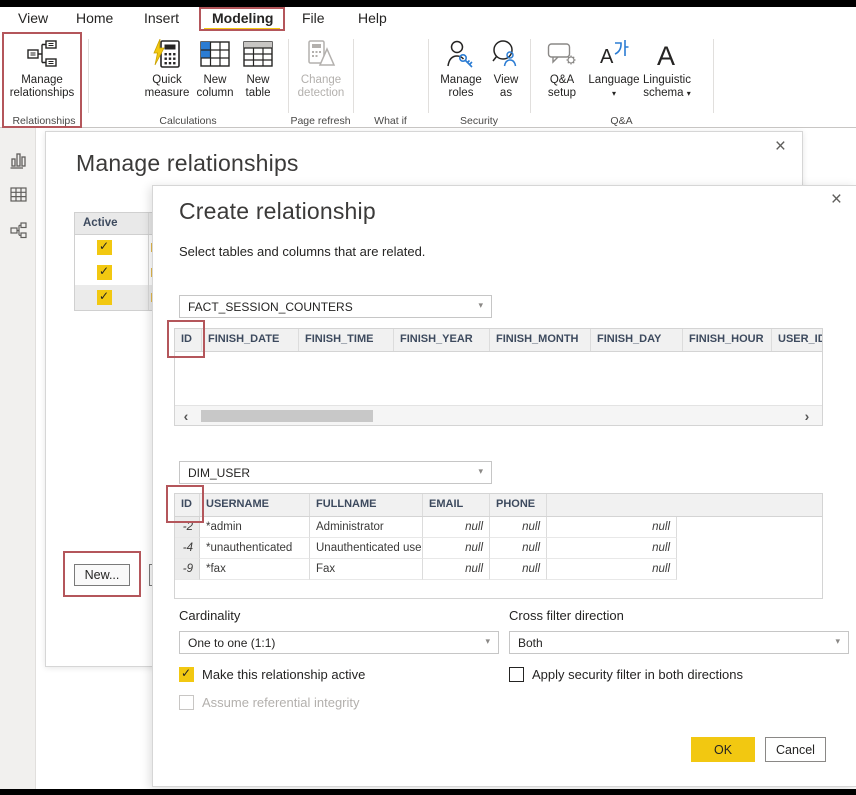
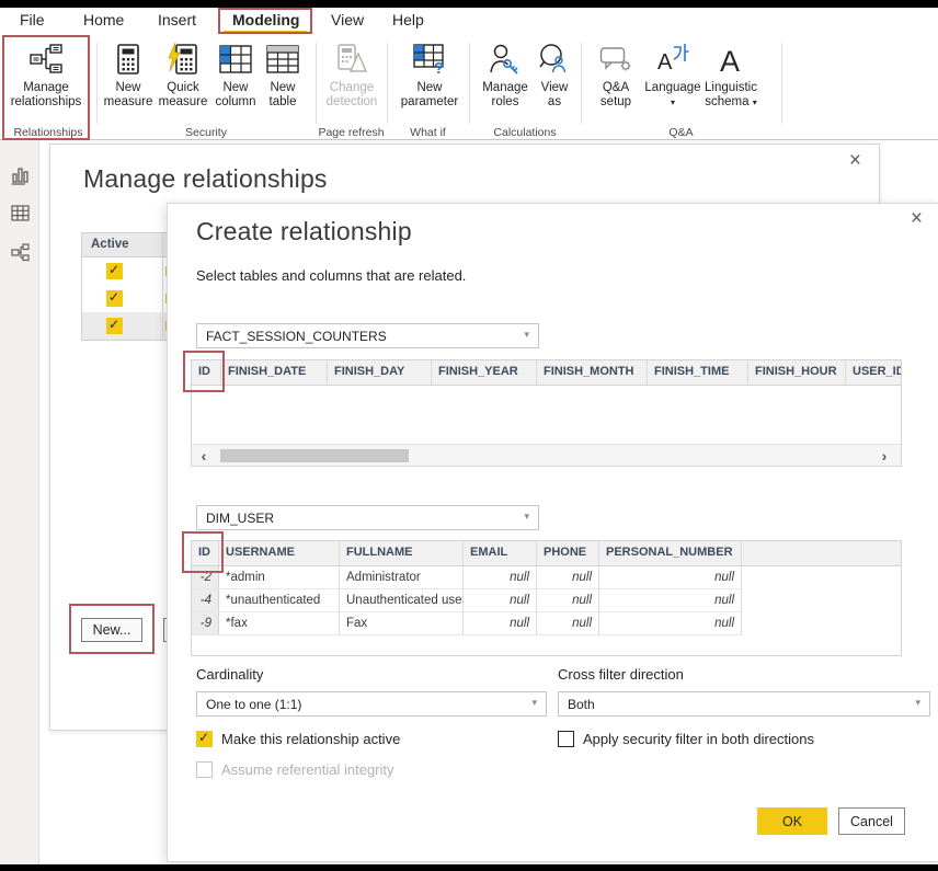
- View
+ File
  Home
  Insert
  Modeling
- File
+ View
  Help
  Manage relationships
+ New measure
  Quick measure
  New column
  New table
  Change detection
+ ?
+ New parameter
  Manage roles
  View as
  Q&A setup
  A
  Language
  ▾
  A
  Linguistic schema ▾
  Relationships
- Calculations
+ Security
  Page refresh
  What if
- Security
+ Calculations
  Q&A
  ×
  Manage relationships
  Active
  ✓
  ✓
  ✓
  New...
  ×
  Create relationship
  Select tables and columns that are related.
  FACT_SESSION_COUNTERS
  ▾
  ID
  FINISH_DATE
- FINISH_TIME
+ FINISH_DAY
  FINISH_YEAR
  FINISH_MONTH
- FINISH_DAY
+ FINISH_TIME
  FINISH_HOUR
  USER_ID
  ‹
  ›
  DIM_USER
  ▾
  ID
  USERNAME
  FULLNAME
  EMAIL
  PHONE
+ PERSONAL_NUMBER
  -2
  *admin
  Administrator
  null
  null
  null
  -4
  *unauthenticated
  Unauthenticated use
  null
  null
  null
  -9
  *fax
  Fax
  null
  null
  null
  Cardinality
  One to one (1:1)
  ▾
  Cross filter direction
  Both
  ▾
  ✓
  Make this relationship active
  Apply security filter in both directions
  Assume referential integrity
  OK
  Cancel
